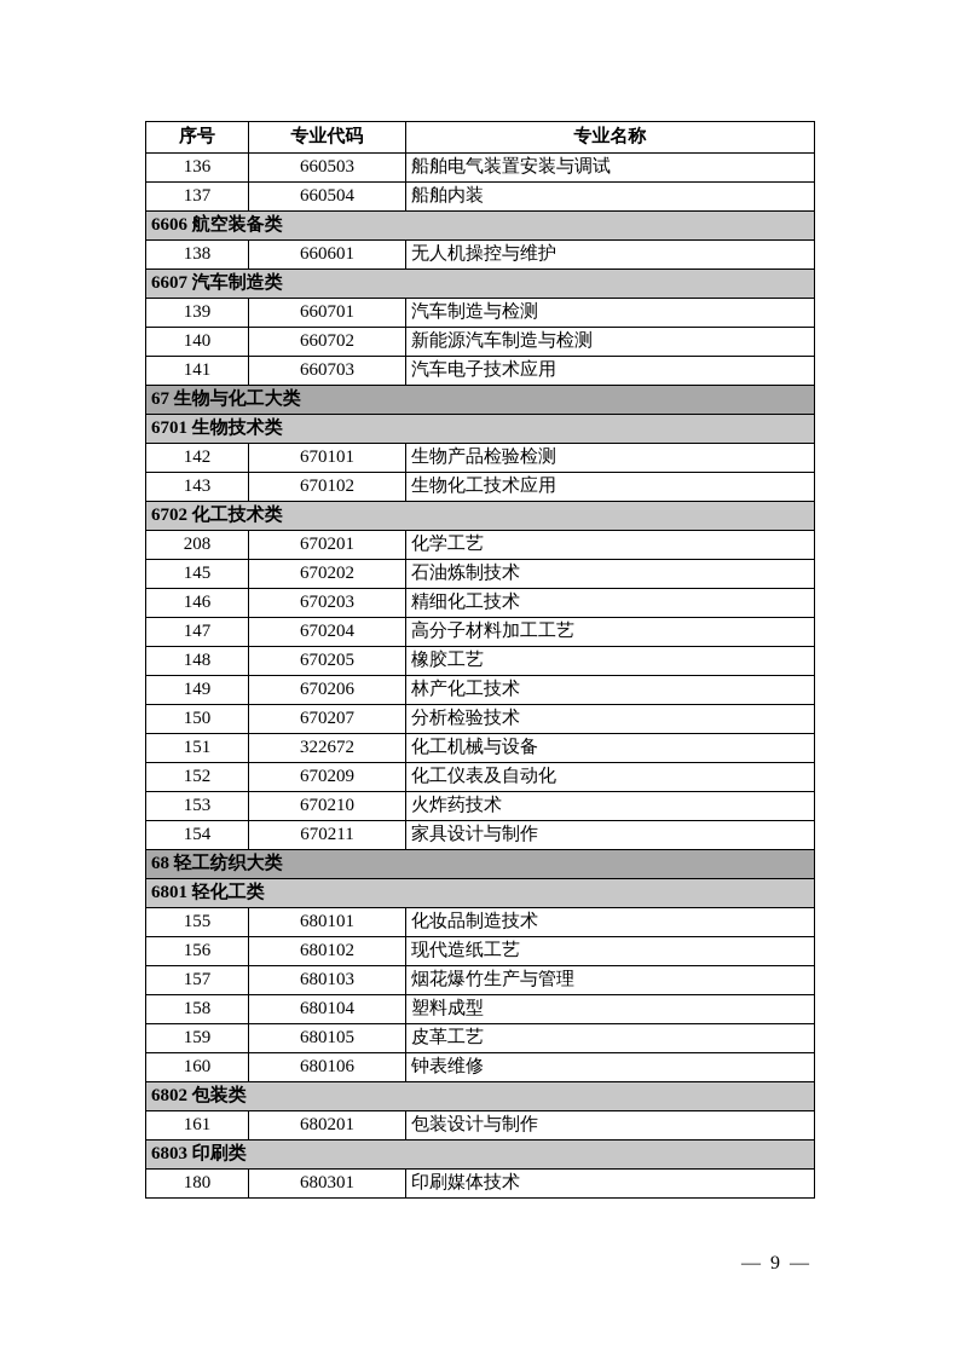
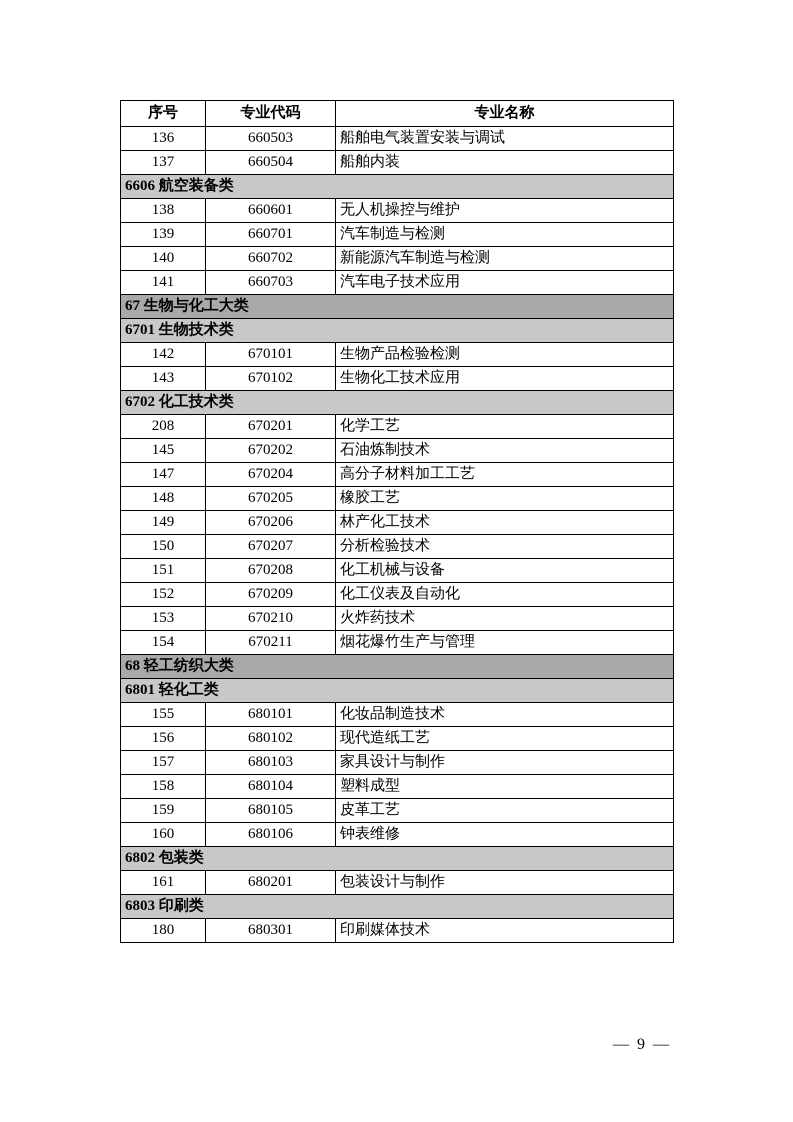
  序号	专业代码	专业名称
  136	660503	船舶电气装置安装与调试
  137	660504	船舶内装
  6606 航空装备类
  138	660601	无人机操控与维护
- 6607 汽车制造类
  139	660701	汽车制造与检测
  140	660702	新能源汽车制造与检测
  141	660703	汽车电子技术应用
  67 生物与化工大类
  6701 生物技术类
  142	670101	生物产品检验检测
  143	670102	生物化工技术应用
  6702 化工技术类
  208	670201	化学工艺
  145	670202	石油炼制技术
- 146	670203	精细化工技术
  147	670204	高分子材料加工工艺
  148	670205	橡胶工艺
  149	670206	林产化工技术
  150	670207	分析检验技术
- 151	322672	化工机械与设备
+ 151	670208	化工机械与设备
  152	670209	化工仪表及自动化
  153	670210	火炸药技术
- 154	670211	家具设计与制作
+ 154	670211	烟花爆竹生产与管理
  68 轻工纺织大类
  6801 轻化工类
  155	680101	化妆品制造技术
  156	680102	现代造纸工艺
- 157	680103	烟花爆竹生产与管理
+ 157	680103	家具设计与制作
  158	680104	塑料成型
  159	680105	皮革工艺
  160	680106	钟表维修
  6802 包装类
  161	680201	包装设计与制作
  6803 印刷类
  180	680301	印刷媒体技术
  — 9 —
